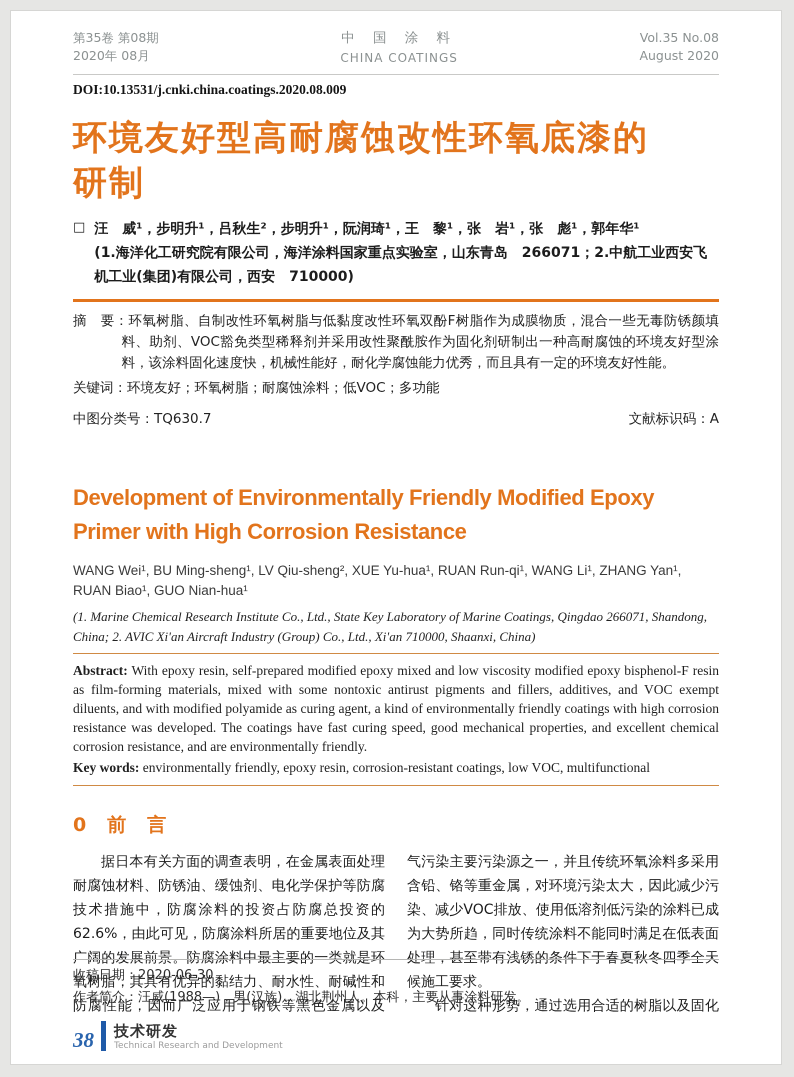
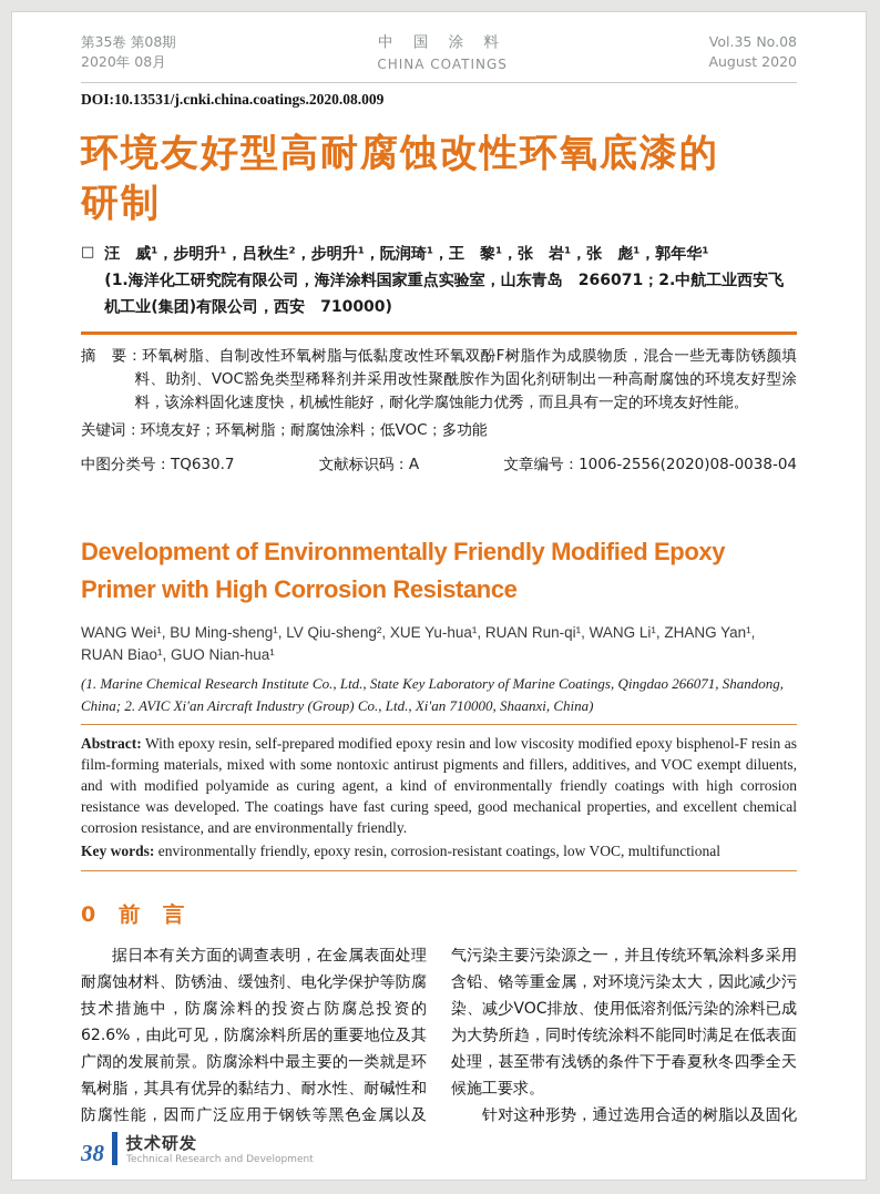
  第35卷 第08期
  2020年 08月
  中 国 涂 料
  CHINA COATINGS
  Vol.35 No.08
  August 2020
  DOI:10.13531/j.cnki.china.coatings.2020.08.009
  环境友好型高耐腐蚀改性环氧底漆的研制
  □
  汪 威¹，步明升¹，吕秋生²，步明升¹，阮润琦¹，王 黎¹，张 岩¹，张 彪¹，郭年华¹
  (1.海洋化工研究院有限公司，海洋涂料国家重点实验室，山东青岛 266071；2.中航工业西安飞机工业(集团)有限公司，西安 710000)
  摘 要：环氧树脂、自制改性环氧树脂与低黏度改性环氧双酚F树脂作为成膜物质，混合一些无毒防锈颜填料、助剂、VOC豁免类型稀释剂并采用改性聚酰胺作为固化剂研制出一种高耐腐蚀的环境友好型涂料，该涂料固化速度快，机械性能好，耐化学腐蚀能力优秀，而且具有一定的环境友好性能。
  关键词：环境友好；环氧树脂；耐腐蚀涂料；低VOC；多功能
  中图分类号：TQ630.7
  文献标识码：A
+ 文章编号：1006-2556(2020)08-0038-04
  Development of Environmentally Friendly Modified Epoxy Primer with High Corrosion Resistance
  WANG Wei¹, BU Ming-sheng¹, LV Qiu-sheng², XUE Yu-hua¹, RUAN Run-qi¹, WANG Li¹, ZHANG Yan¹, RUAN Biao¹, GUO Nian-hua¹
  (1. Marine Chemical Research Institute Co., Ltd., State Key Laboratory of Marine Coatings, Qingdao 266071, Shandong, China; 2. AVIC Xi'an Aircraft Industry (Group) Co., Ltd., Xi'an 710000, Shaanxi, China)
- Abstract: With epoxy resin, self-prepared modified epoxy mixed and low viscosity modified epoxy bisphenol-F resin as film-forming materials, mixed with some nontoxic antirust pigments and fillers, additives, and VOC exempt diluents, and with modified polyamide as curing agent, a kind of environmentally friendly coatings with high corrosion resistance was developed. The coatings have fast curing speed, good mechanical properties, and excellent chemical corrosion resistance, and are environmentally friendly.
+ Abstract: With epoxy resin, self-prepared modified epoxy resin and low viscosity modified epoxy bisphenol-F resin as film-forming materials, mixed with some nontoxic antirust pigments and fillers, additives, and VOC exempt diluents, and with modified polyamide as curing agent, a kind of environmentally friendly coatings with high corrosion resistance was developed. The coatings have fast curing speed, good mechanical properties, and excellent chemical corrosion resistance, and are environmentally friendly.
  Key words: environmentally friendly, epoxy resin, corrosion-resistant coatings, low VOC, multifunctional
  0 前 言
  据日本有关方面的调查表明，在金属表面处理耐腐蚀材料、防锈油、缓蚀剂、电化学保护等防腐技术措施中，防腐涂料的投资占防腐总投资的62.6%，由此可见，防腐涂料所居的重要地位及其广阔的发展前景。防腐涂料中最主要的一类就是环氧树脂，其具有优异的黏结力、耐水性、耐碱性和防腐性能，因而广泛应用于钢铁等黑色金属以及
  气污染主要污染源之一，并且传统环氧涂料多采用含铅、铬等重金属，对环境污染太大，因此减少污染、减少VOC排放、使用低溶剂低污染的涂料已成为大势所趋，同时传统涂料不能同时满足在低表面处理，甚至带有浅锈的条件下于春夏秋冬四季全天候施工要求。
- 收稿日期：2020-06-30
- 作者简介：汪威(1988—)，男(汉族)，湖北荆州人。本科，主要从事涂料研发。
  38
  技术研发
  Technical Research and Development
